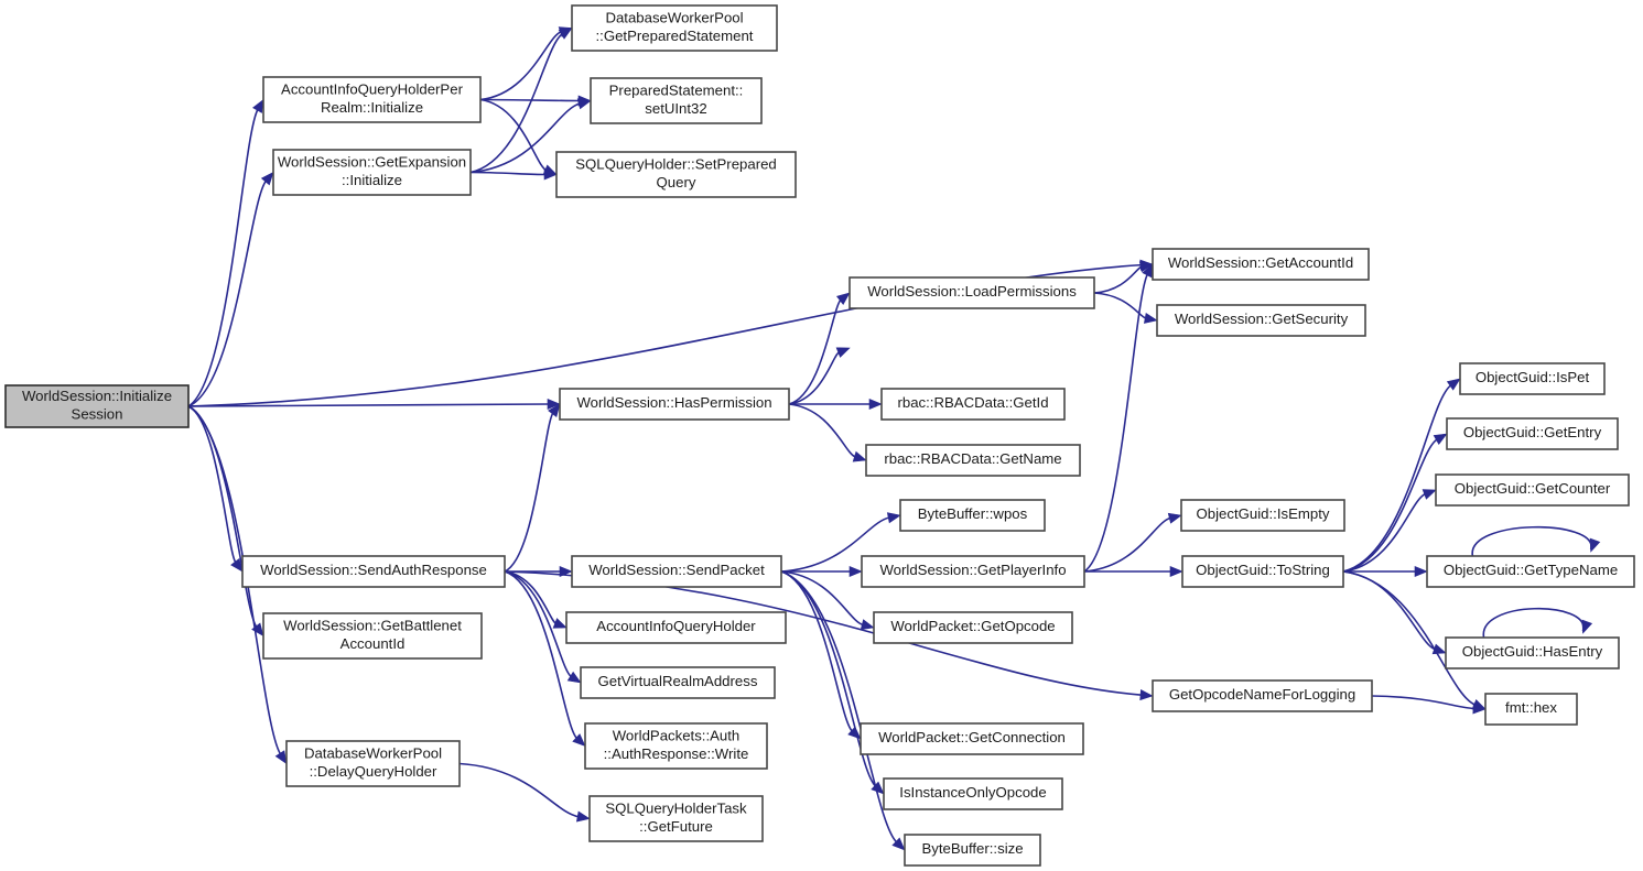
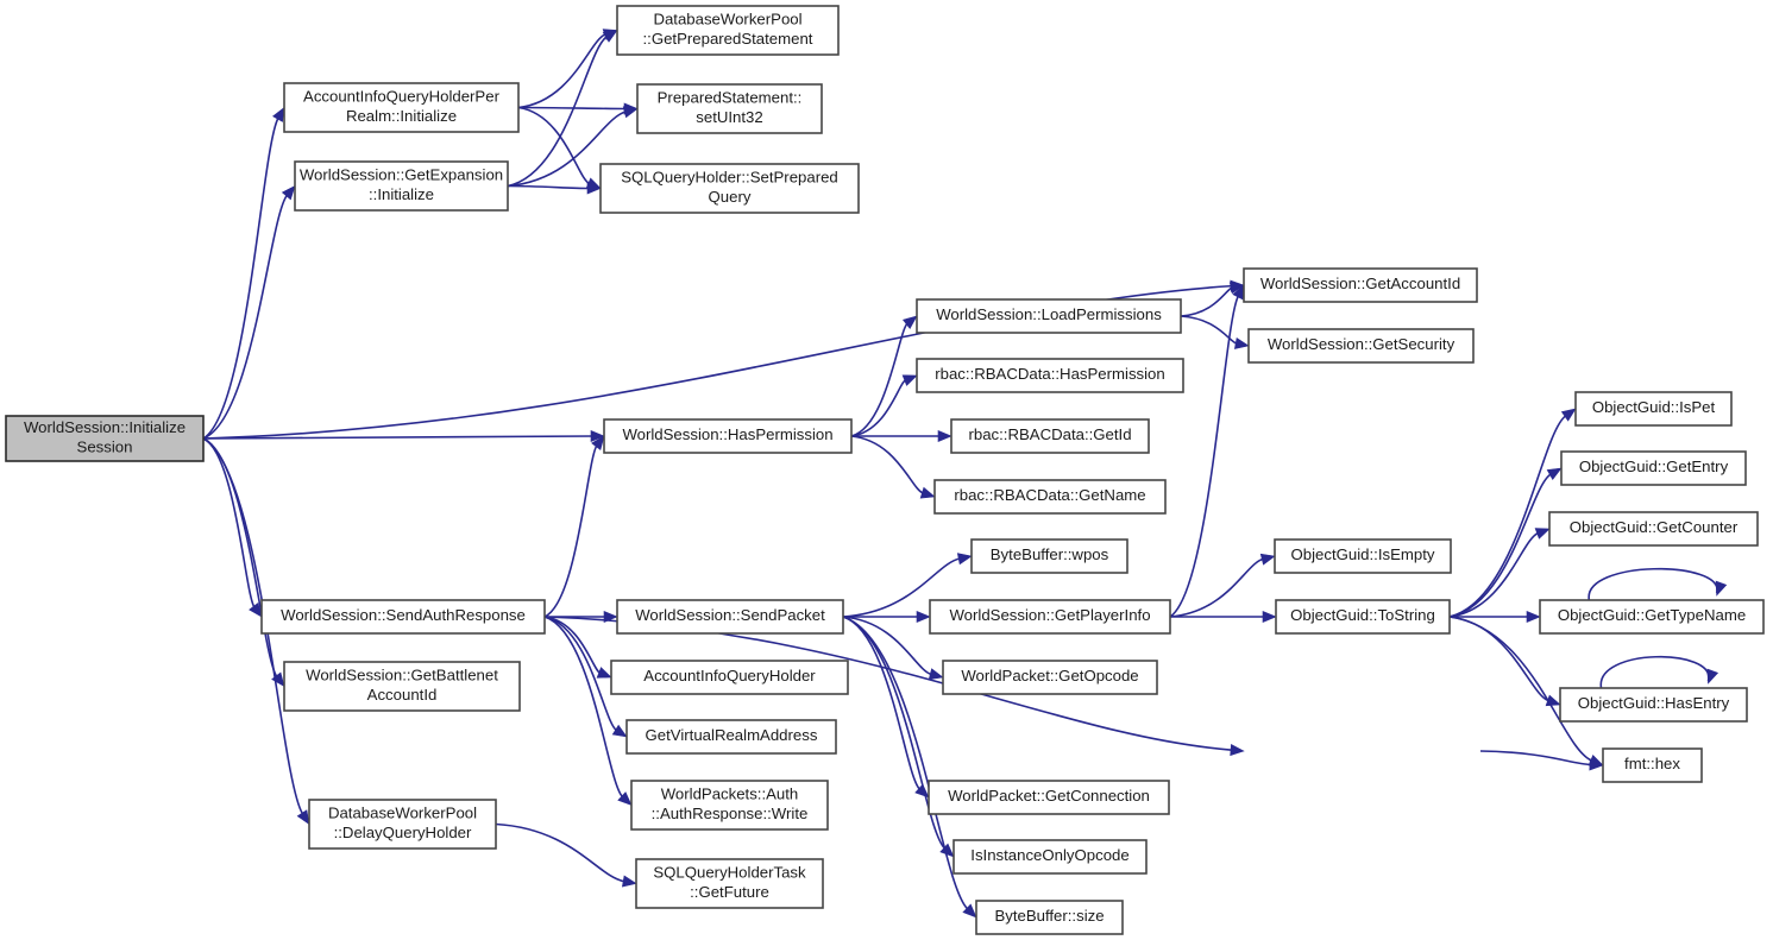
  WorldSession::Initialize Session
  AccountInfoQueryHolderPer Realm::Initialize
  WorldSession::GetExpansion ::Initialize
  DatabaseWorkerPool ::GetPreparedStatement
  PreparedStatement:: setUInt32
  SQLQueryHolder::SetPrepared Query
  WorldSession::GetAccountId
  WorldSession::GetSecurity
  WorldSession::LoadPermissions
+ rbac::RBACData::HasPermission
  WorldSession::HasPermission
  rbac::RBACData::GetId
  rbac::RBACData::GetName
  ObjectGuid::IsPet
  ObjectGuid::GetEntry
  ObjectGuid::GetCounter
  ByteBuffer::wpos
  ObjectGuid::IsEmpty
  ObjectGuid::GetTypeName
  WorldSession::SendAuthResponse
  WorldSession::SendPacket
  WorldSession::GetPlayerInfo
  ObjectGuid::ToString
  WorldSession::GetBattlenet AccountId
  AccountInfoQueryHolder
  WorldPacket::GetOpcode
  ObjectGuid::HasEntry
  GetVirtualRealmAddress
- GetOpcodeNameForLogging
  fmt::hex
  WorldPackets::Auth ::AuthResponse::Write
  WorldPacket::GetConnection
  DatabaseWorkerPool ::DelayQueryHolder
  IsInstanceOnlyOpcode
  SQLQueryHolderTask ::GetFuture
  ByteBuffer::size
